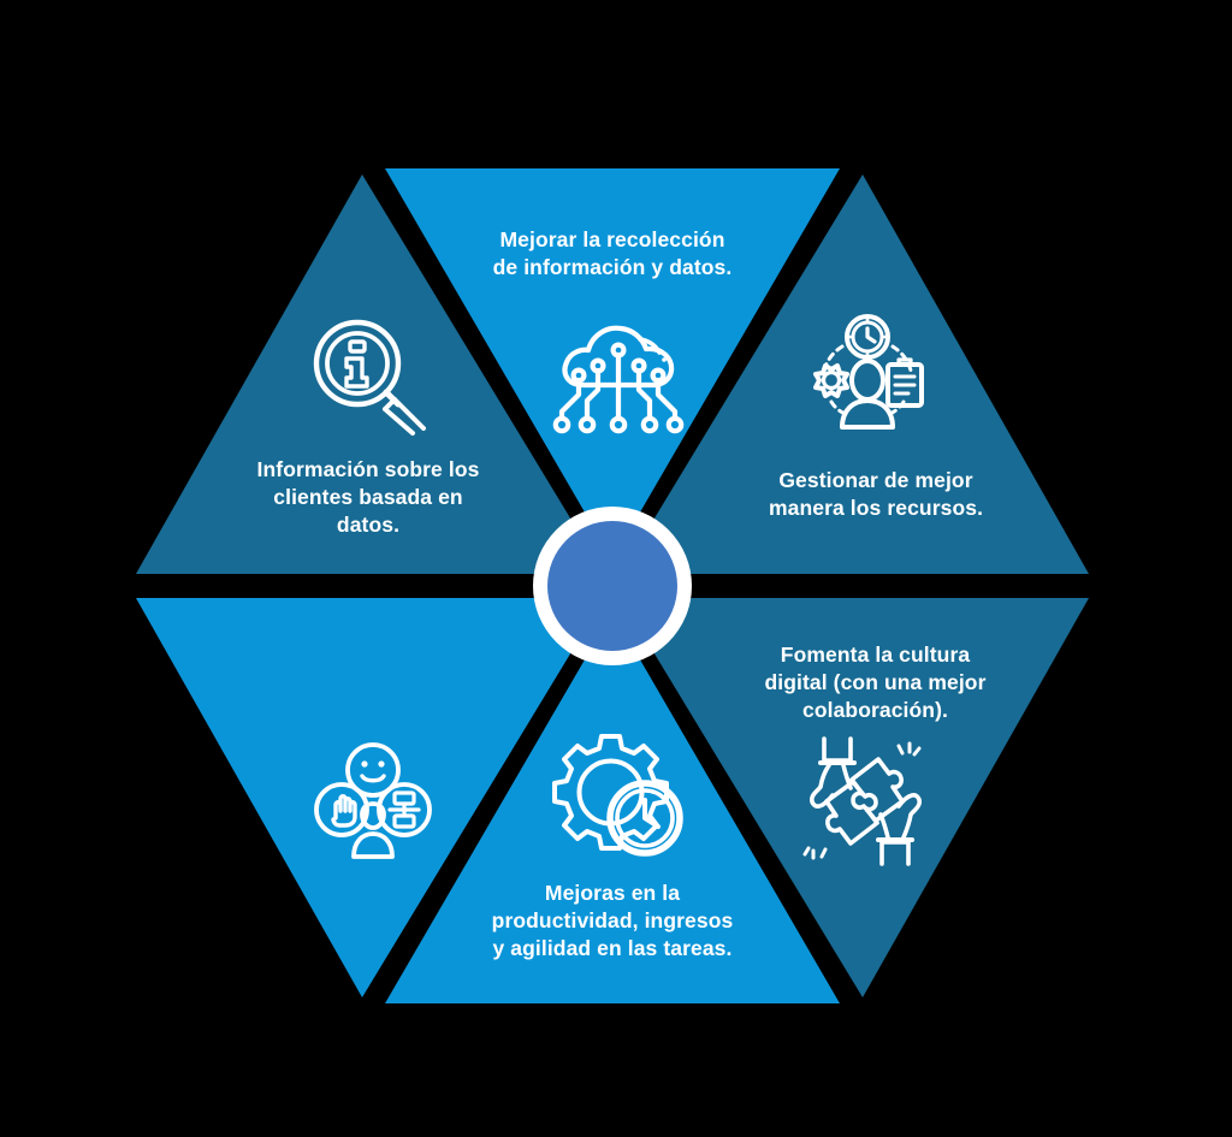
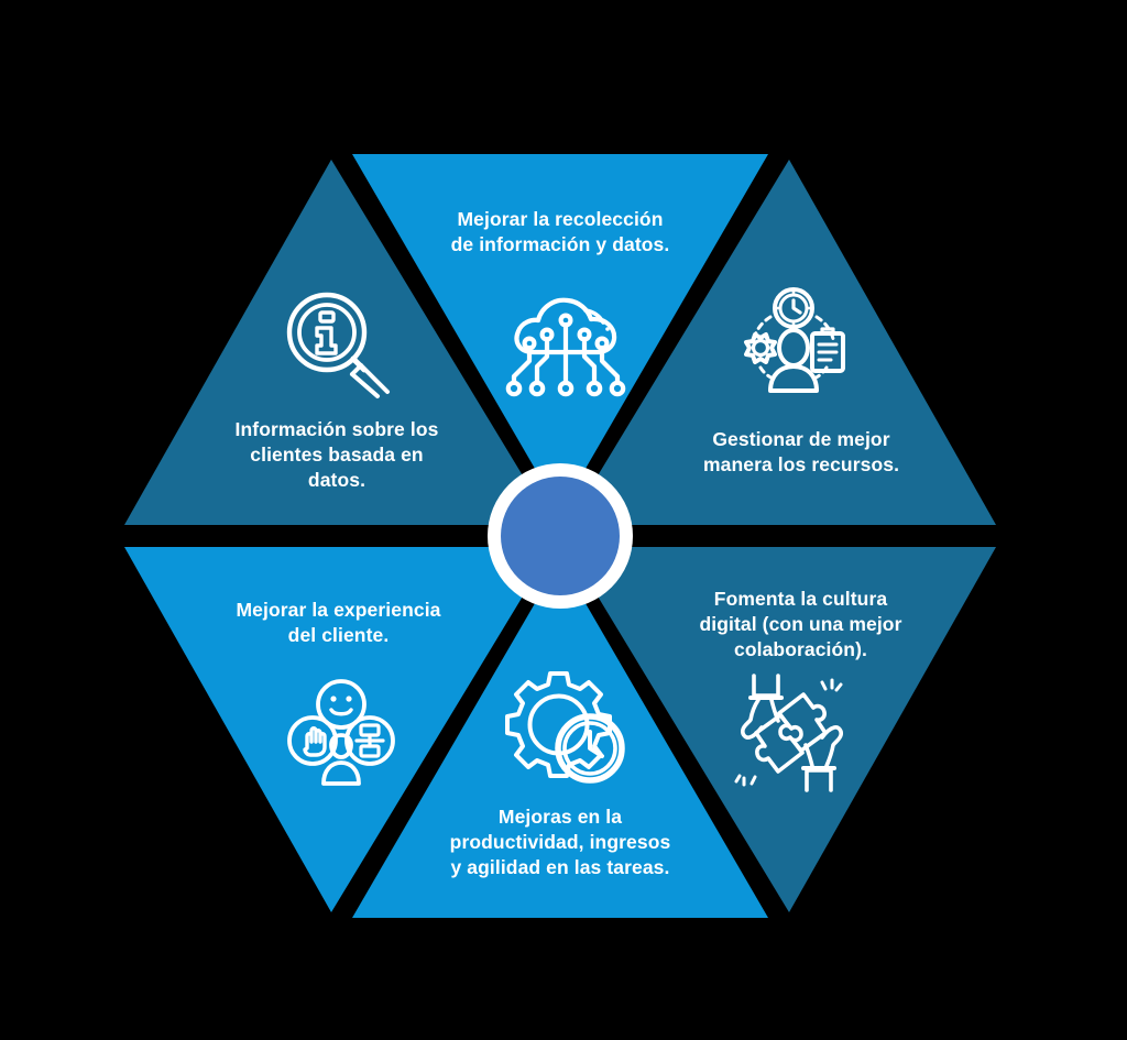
  Mejorar la recolección
  de información y datos.
  Gestionar de mejor
  manera los recursos.
  Fomenta la cultura
  digital (con una mejor
  colaboración).
  Mejoras en la
  productividad, ingresos
  y agilidad en las tareas.
+ Mejorar la experiencia
+ del cliente.
  Información sobre los
  clientes basada en
  datos.
